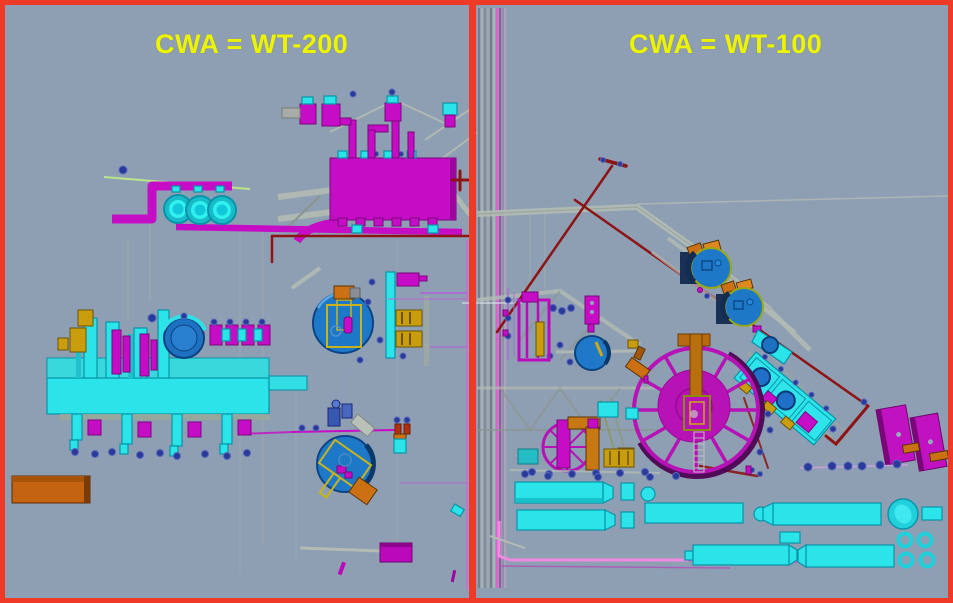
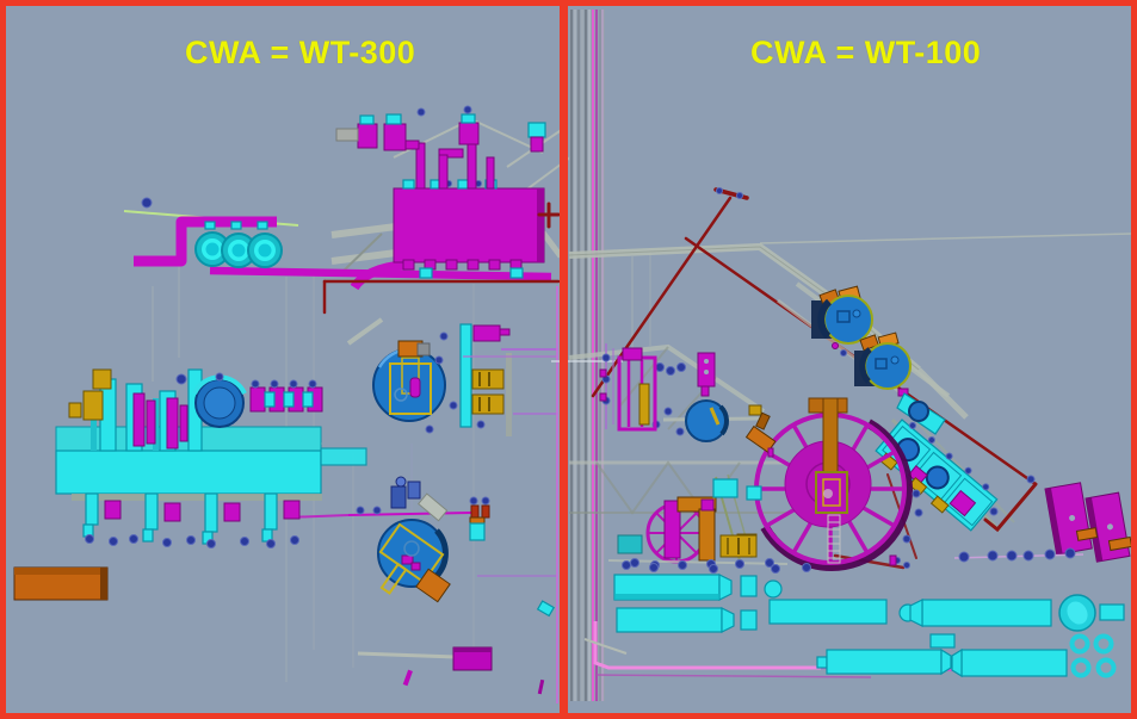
- CWA = WT-200
+ CWA = WT-300
  CWA = WT-100
